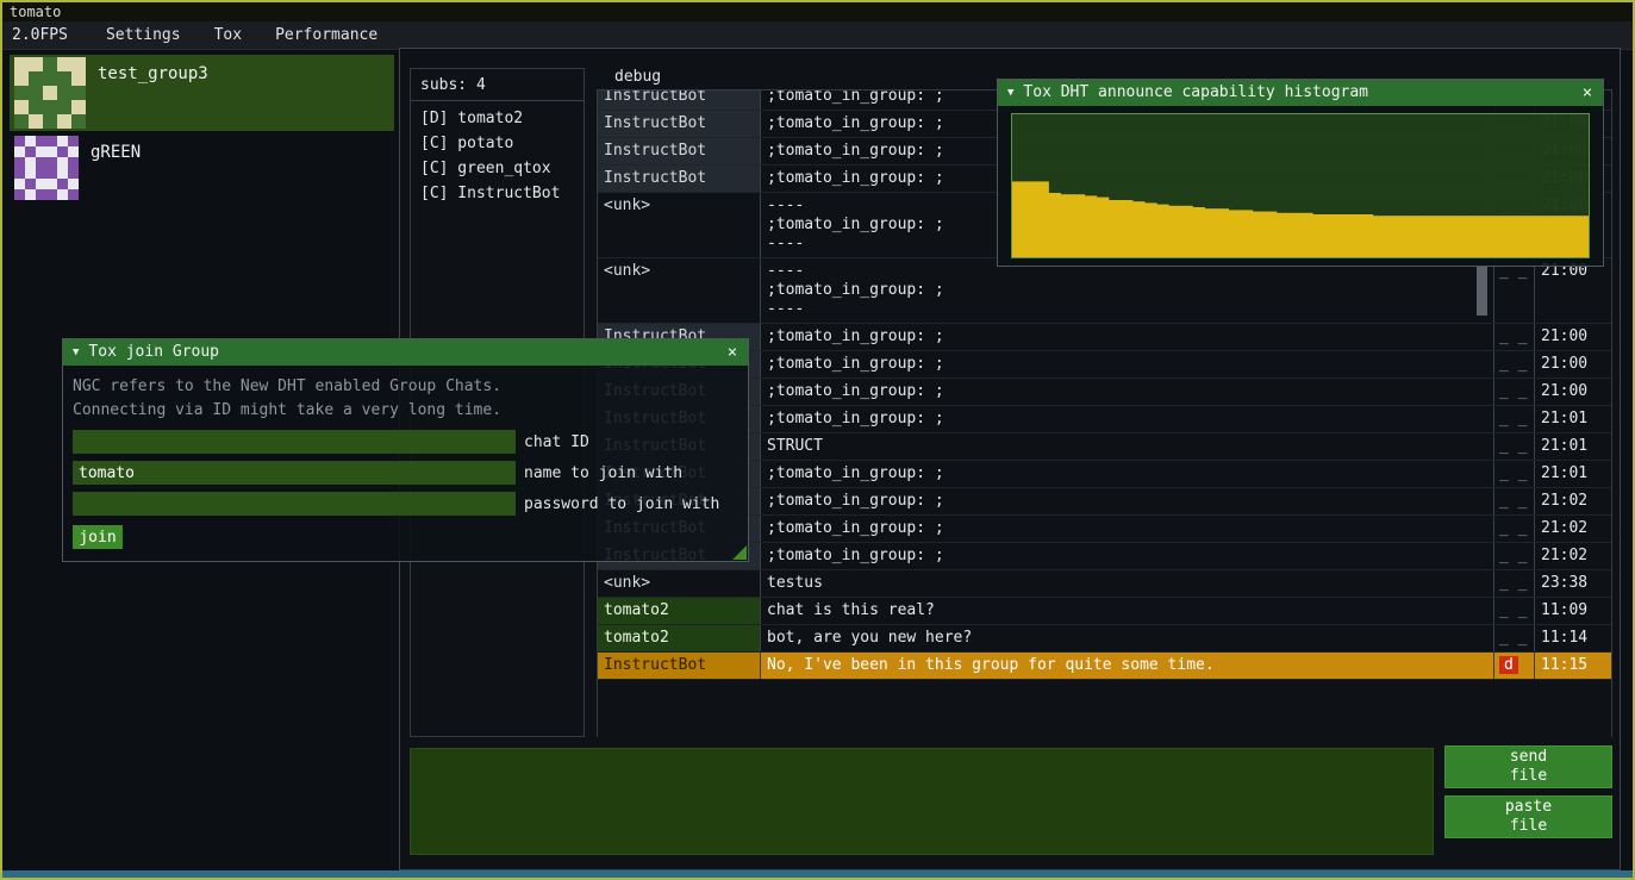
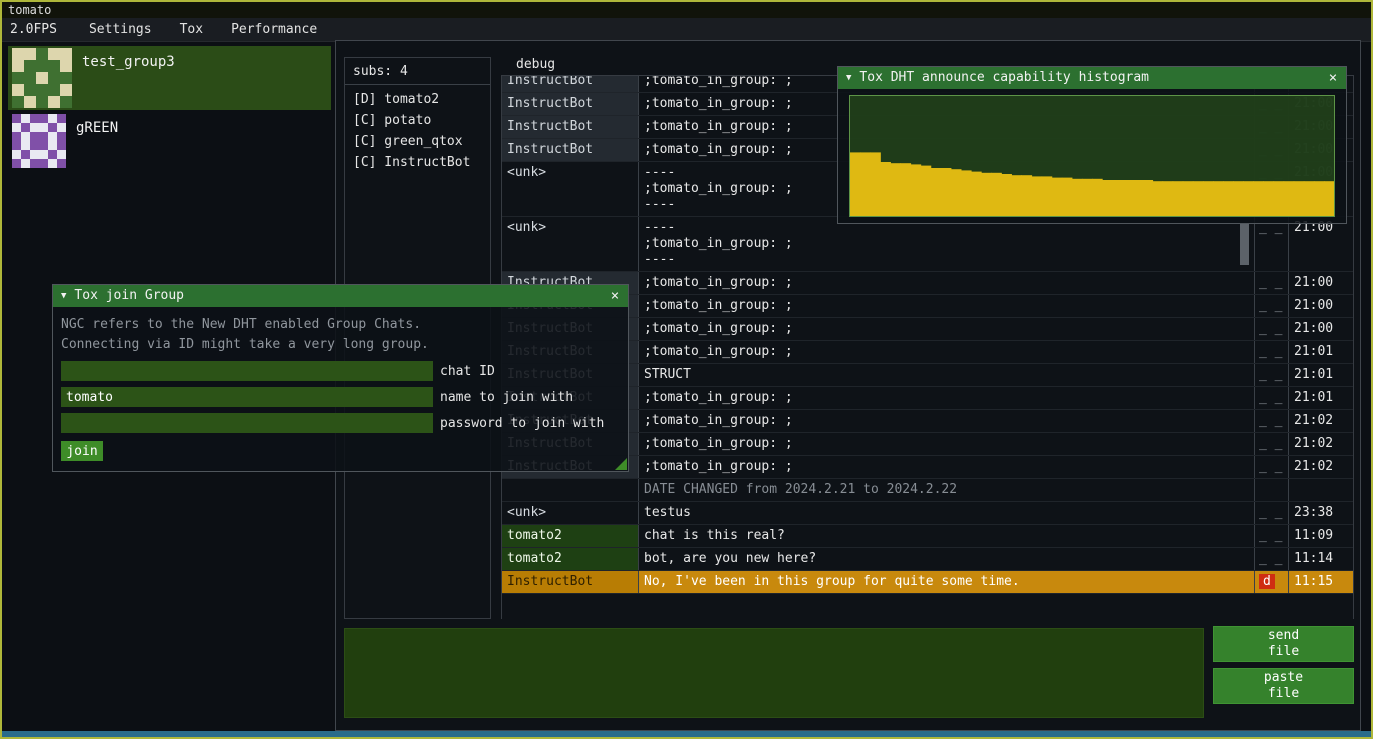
  tomato
  2.0FPS Settings Tox Performance
  test_group3
  gREEN
  subs: 4
  [D] tomato2
  [C] potato
  [C] green_qtox
  [C] InstructBot
  debug
  InstructBot
  ;tomato_in_group: ;
  InstructBot
  ;tomato_in_group: ;
  InstructBot
  ;tomato_in_group: ;
  InstructBot
  ;tomato_in_group: ;
  <unk>
  ----
  ;tomato_in_group: ;
  ----
  <unk>
  ----
  ;tomato_in_group: ;
  ----
  _ _
  21:00
  InstructBot
  ;tomato_in_group: ;
  _ _
  21:00
  ;tomato_in_group: ;
  _ _
  21:00
  ;tomato_in_group: ;
  _ _
  21:00
  ;tomato_in_group: ;
  _ _
  21:01
  STRUCT
  _ _
  21:01
  InstructBot
  ;tomato_in_group: ;
  _ _
  21:01
  InstructBot
  ;tomato_in_group: ;
  _ _
  21:02
  ;tomato_in_group: ;
  _ _
  21:02
  InstructBot
  ;tomato_in_group: ;
  _ _
  21:02
+ DATE CHANGED from 2024.2.21 to 2024.2.22
  <unk>
  testus
  _ _
  23:38
  tomato2
  chat is this real?
  _ _
  11:09
  tomato2
  bot, are you new here?
  _ _
  11:14
  InstructBot
  No, I've been in this group for quite some time.
  d
  11:15
  send
  file
  paste
  file
  ▼ Tox DHT announce capability histogram
  ×
  ▼ Tox join Group
  ×
  NGC refers to the New DHT enabled Group Chats.
- Connecting via ID might take a very long time.
+ Connecting via ID might take a very long group.
  chat ID
  tomato
  name to join with
  password to join with
  join
